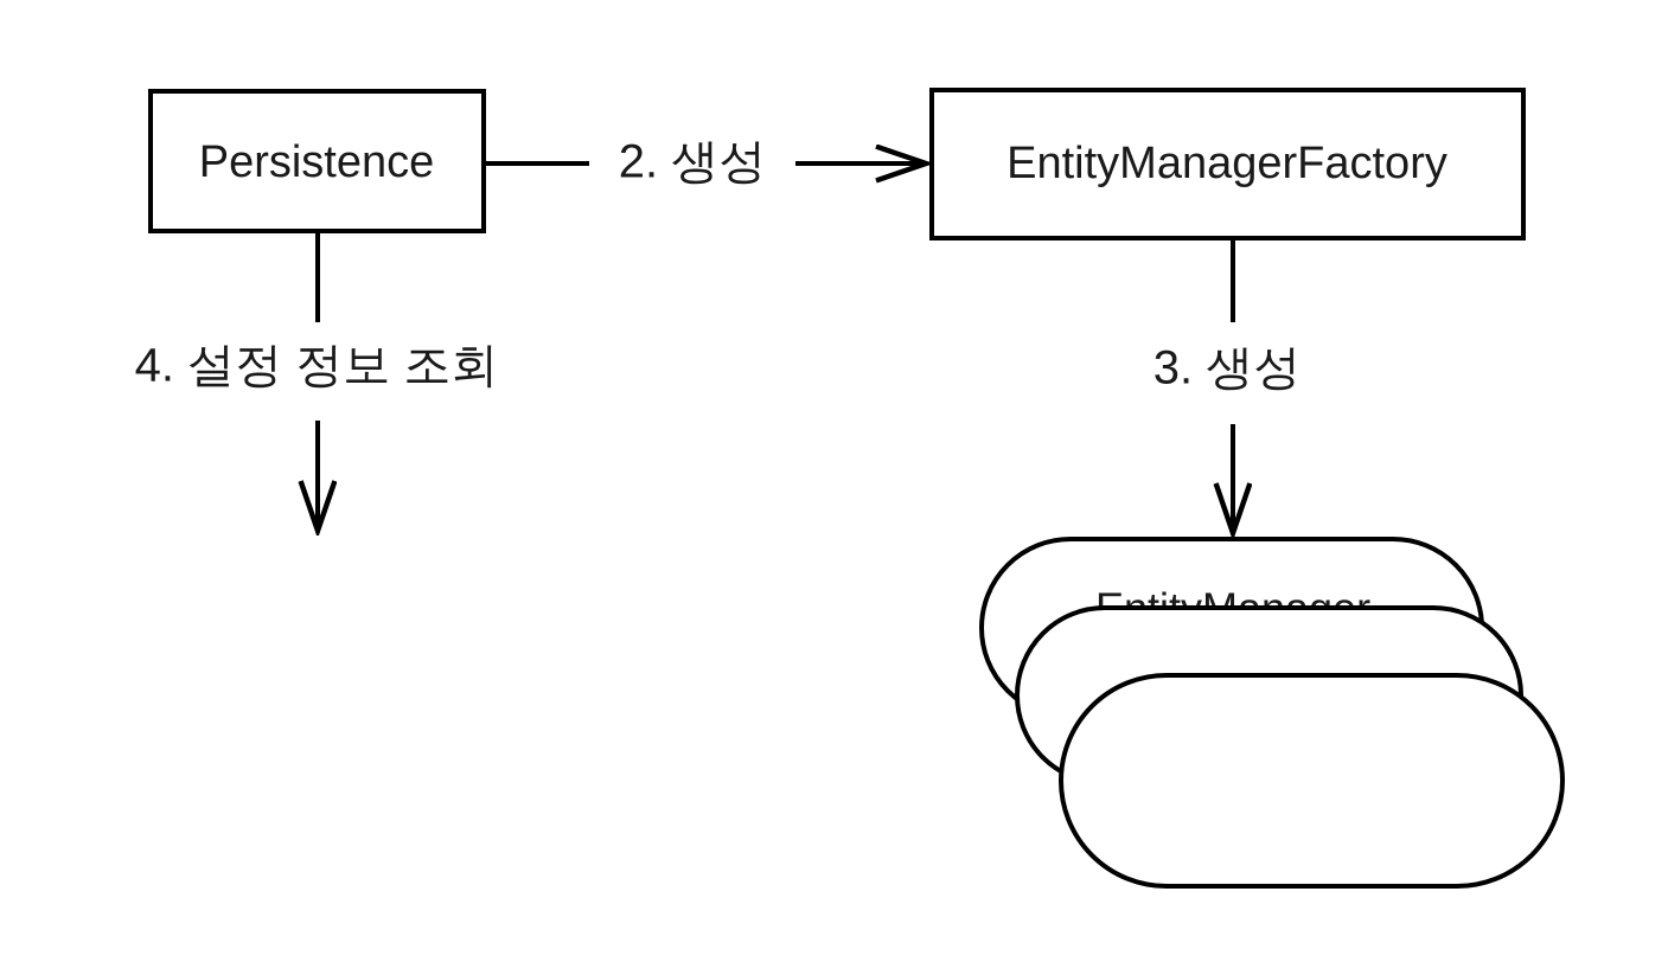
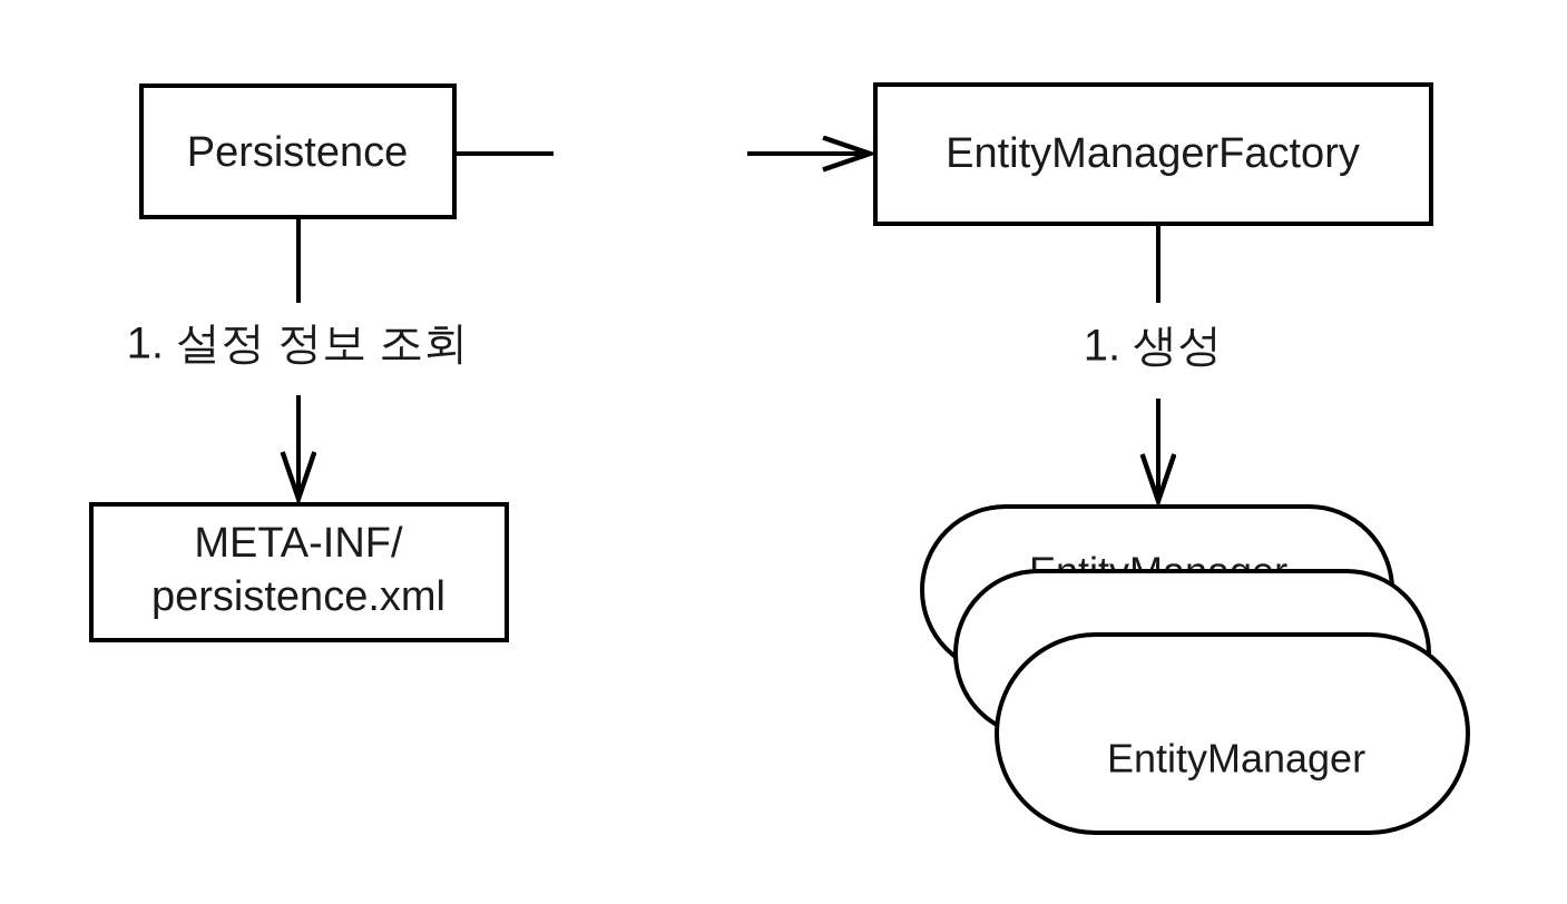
  Persistence
  EntityManagerFactory
+ META-INF/
+ persistence.xml
+ EntityManager
- 4. 설정 정보 조회
+ 1. 설정 정보 조회
- 2. 생성
- 3. 생성
+ 1. 생성
